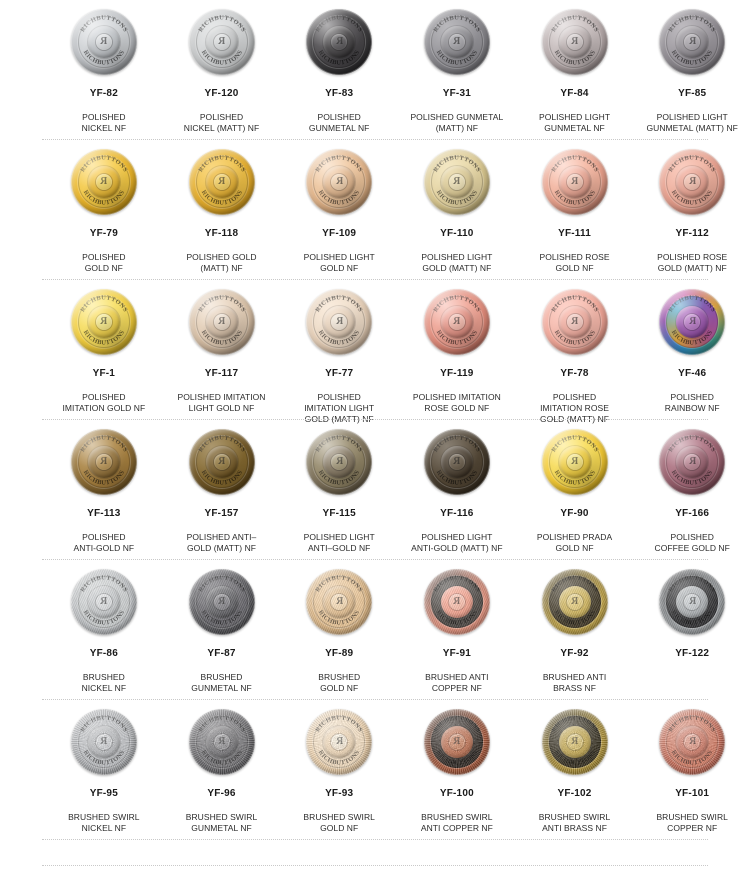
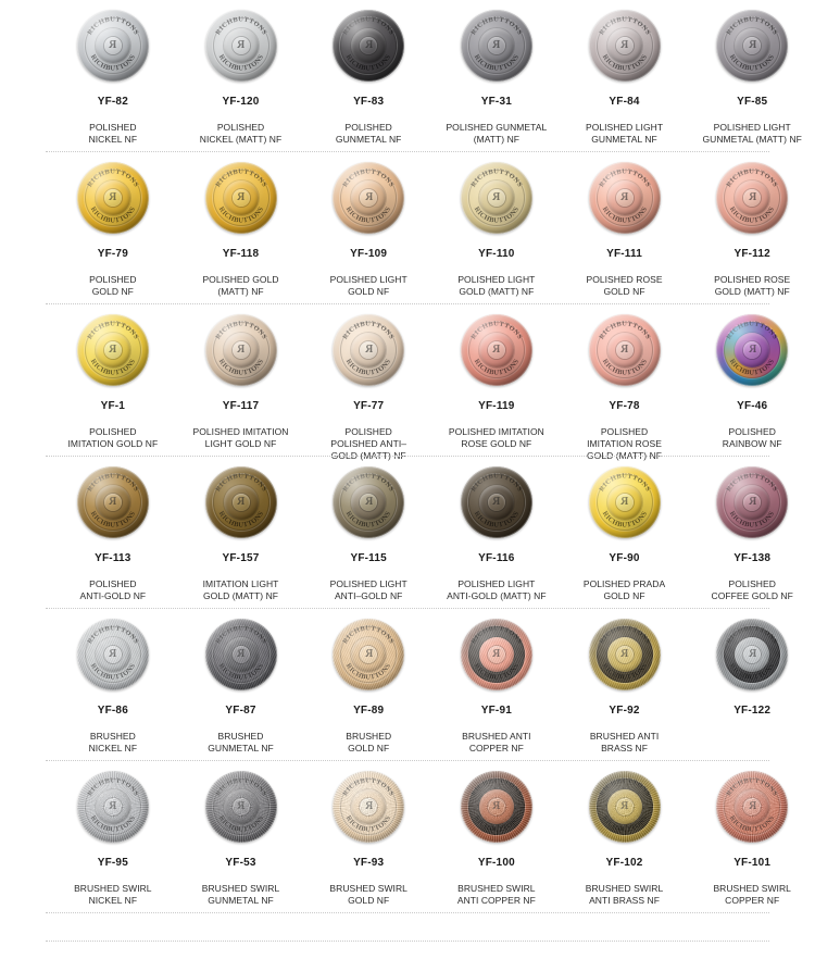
  YF-82
  POLISHED
  NICKEL NF
  YF-120
  POLISHED
  NICKEL (MATT) NF
  YF-83
  POLISHED
  GUNMETAL NF
  YF-31
  POLISHED GUNMETAL
  (MATT) NF
  YF-84
  POLISHED LIGHT
  GUNMETAL NF
  YF-85
  POLISHED LIGHT
  GUNMETAL (MATT) NF
  YF-79
  POLISHED
  GOLD NF
  YF-118
  POLISHED GOLD
  (MATT) NF
  YF-109
  POLISHED LIGHT
  GOLD NF
  YF-110
  POLISHED LIGHT
  GOLD (MATT) NF
  YF-111
  POLISHED ROSE
  GOLD NF
  YF-112
  POLISHED ROSE
  GOLD (MATT) NF
  YF-1
  POLISHED
  IMITATION GOLD NF
  YF-117
  POLISHED IMITATION
  LIGHT GOLD NF
  YF-77
  POLISHED
- IMITATION LIGHT
+ POLISHED ANTI–
  GOLD (MATT) NF
  YF-119
  POLISHED IMITATION
  ROSE GOLD NF
  YF-78
  POLISHED
  IMITATION ROSE
  GOLD (MATT) NF
  YF-46
  POLISHED
  RAINBOW NF
  YF-113
  POLISHED
  ANTI-GOLD NF
  YF-157
- POLISHED ANTI–
+ IMITATION LIGHT
  GOLD (MATT) NF
  YF-115
  POLISHED LIGHT
  ANTI–GOLD NF
  YF-116
  POLISHED LIGHT
  ANTI-GOLD (MATT) NF
  YF-90
  POLISHED PRADA
  GOLD NF
- YF-166
+ YF-138
  POLISHED
  COFFEE GOLD NF
  YF-86
  BRUSHED
  NICKEL NF
  YF-87
  BRUSHED
  GUNMETAL NF
  YF-89
  BRUSHED
  GOLD NF
  YF-91
  BRUSHED ANTI
  COPPER NF
  YF-92
  BRUSHED ANTI
  BRASS NF
  YF-122
  YF-95
  BRUSHED SWIRL
  NICKEL NF
- YF-96
+ YF-53
  BRUSHED SWIRL
  GUNMETAL NF
  YF-93
  BRUSHED SWIRL
  GOLD NF
  YF-100
  BRUSHED SWIRL
  ANTI COPPER NF
  YF-102
  BRUSHED SWIRL
  ANTI BRASS NF
  YF-101
  BRUSHED SWIRL
  COPPER NF
